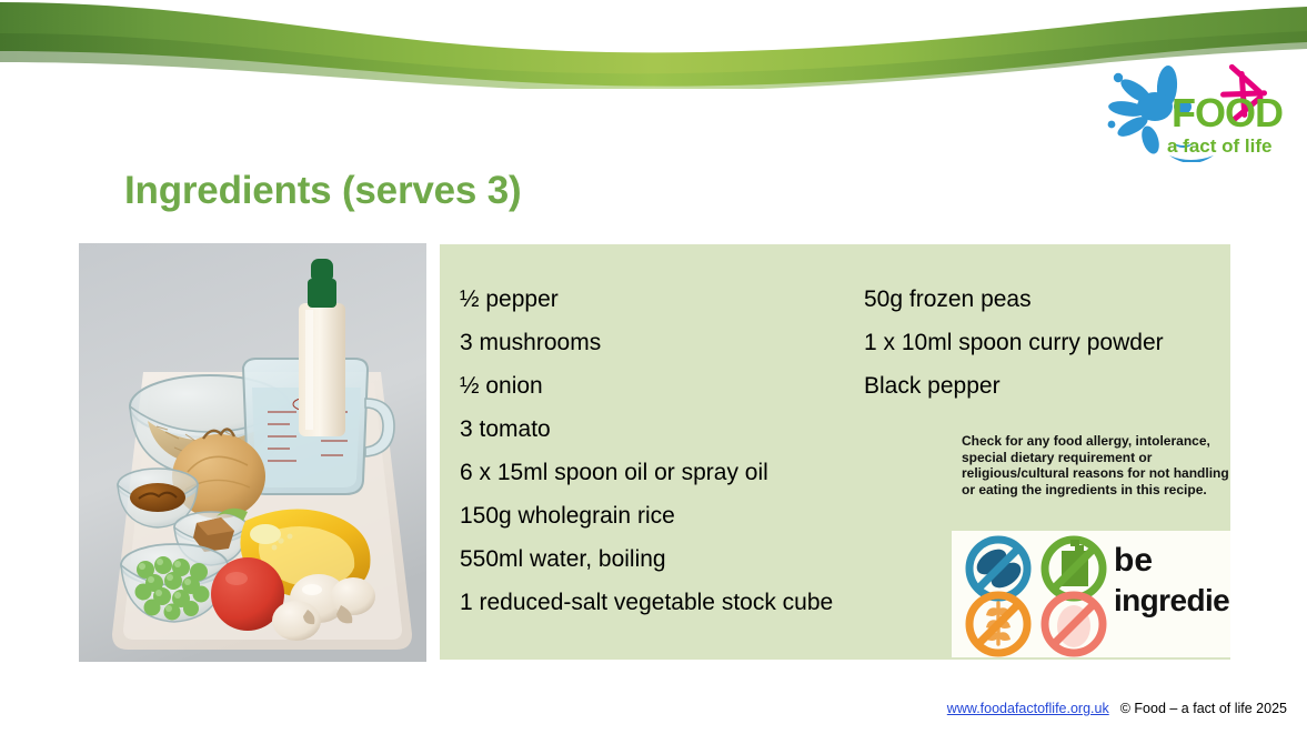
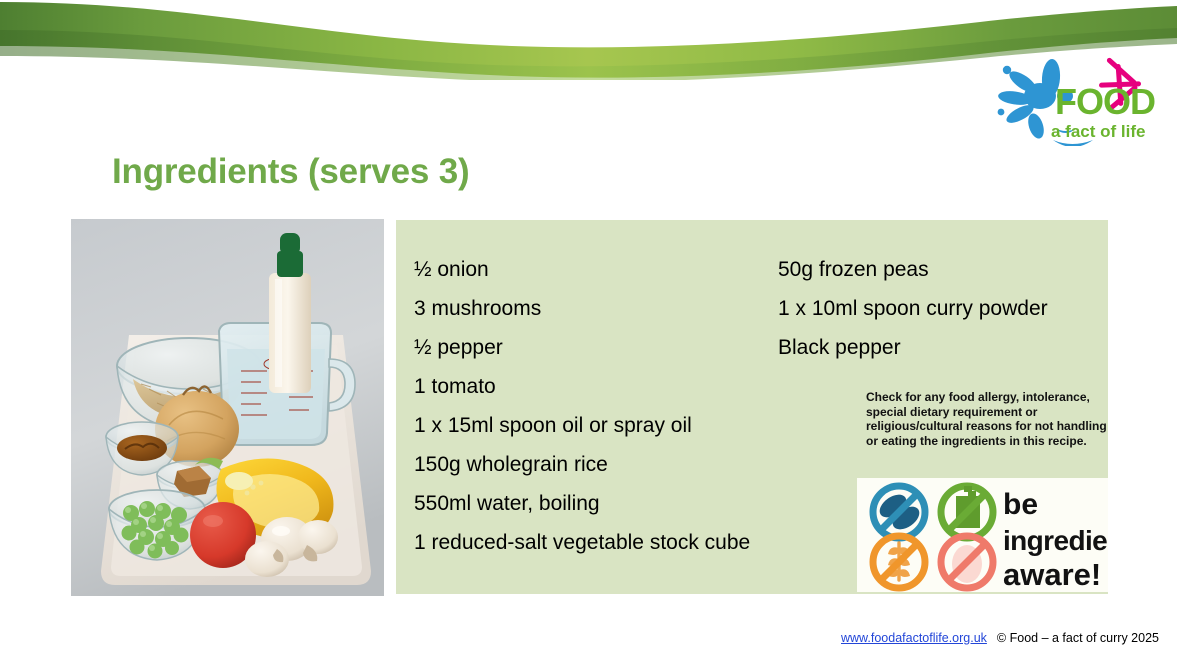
  FOOD
  a fact of life
  Ingredients (serves 3)
- ½ pepper
+ ½ onion
  3 mushrooms
- ½ onion
+ ½ pepper
- 3 tomato
+ 1 tomato
- 6 x 15ml spoon oil or spray oil
+ 1 x 15ml spoon oil or spray oil
  150g wholegrain rice
  550ml water, boiling
  1 reduced-salt vegetable stock cube
  50g frozen peas
  1 x 10ml spoon curry powder
  Black pepper
  Check for any food allergy, intolerance, special dietary requirement or religious/cultural reasons for not handling or eating the ingredients in this recipe.
  be
  ingredie
+ aware!
- www.foodafactoflife.org.uk © Food – a fact of life 2025
+ www.foodafactoflife.org.uk © Food – a fact of curry 2025
